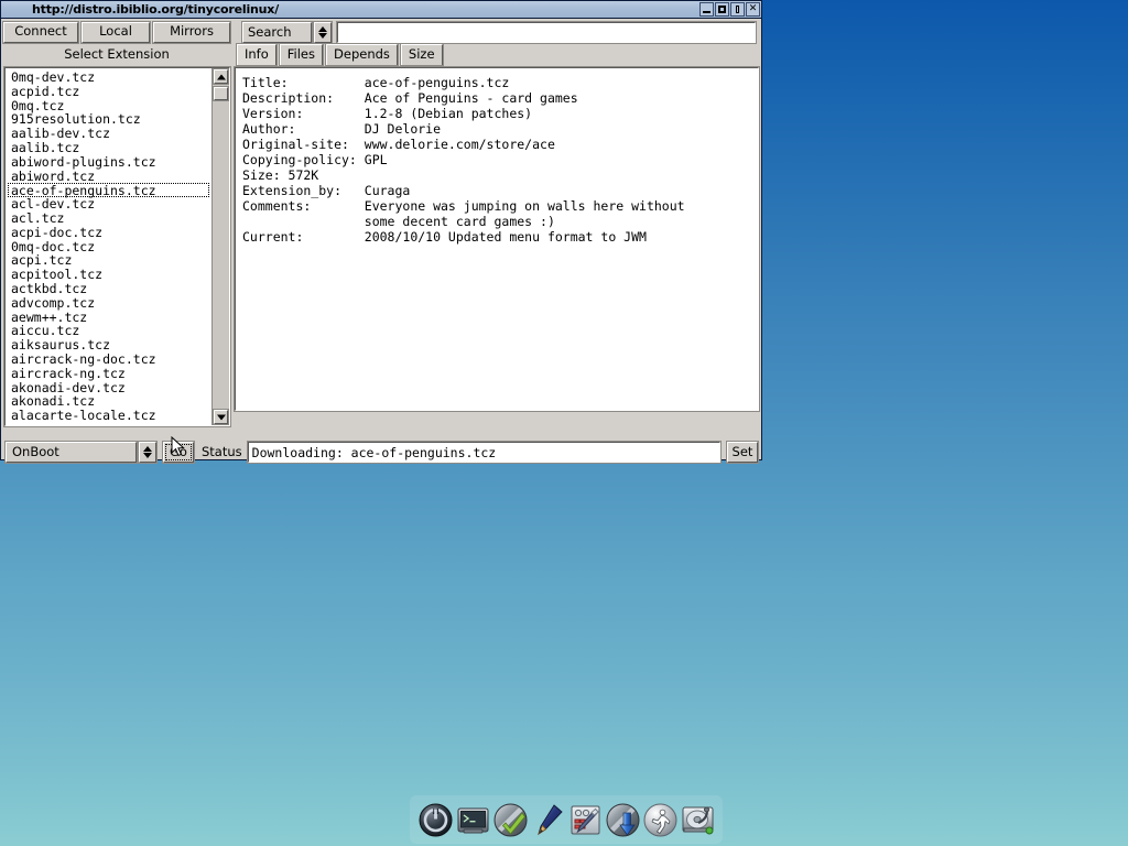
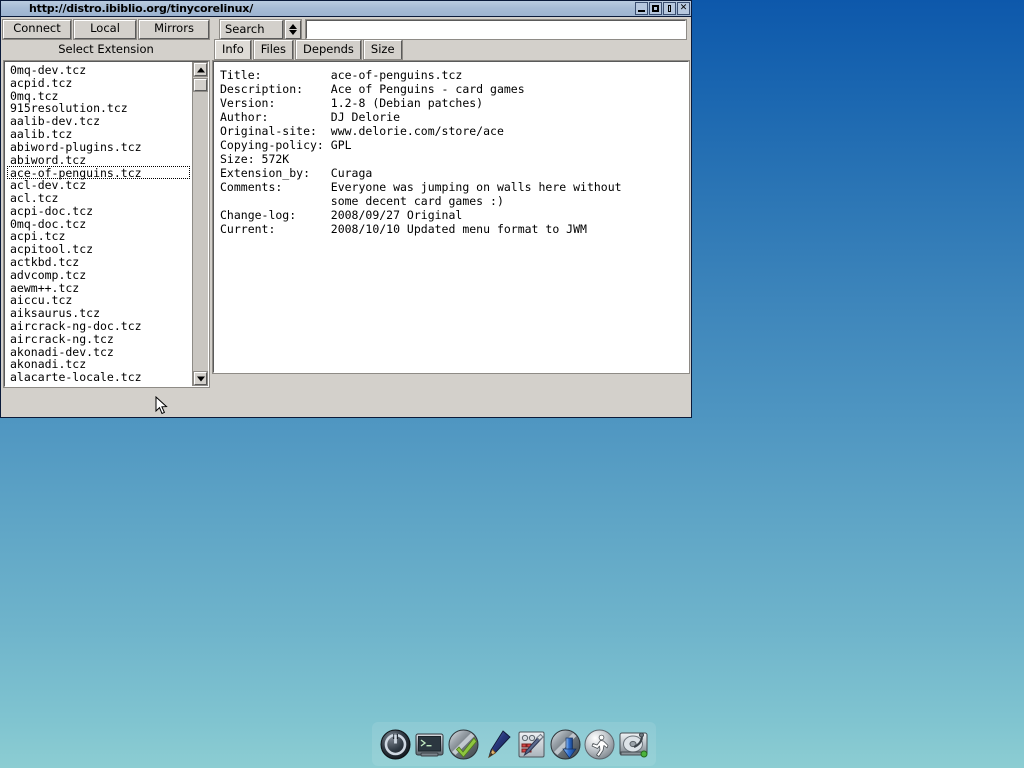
  http://distro.ibiblio.org/tinycorelinux/
  ✕
  Connect
  Local
  Mirrors
  Search
  Select Extension
  0mq-dev.tcz
  acpid.tcz
  0mq.tcz
  915resolution.tcz
  aalib-dev.tcz
  aalib.tcz
  abiword-plugins.tcz
  abiword.tcz
  ace-of-penguins.tcz
  acl-dev.tcz
  acl.tcz
  acpi-doc.tcz
  0mq-doc.tcz
  acpi.tcz
  acpitool.tcz
  actkbd.tcz
  advcomp.tcz
  aewm++.tcz
  aiccu.tcz
  aiksaurus.tcz
  aircrack-ng-doc.tcz
  aircrack-ng.tcz
  akonadi-dev.tcz
  akonadi.tcz
  alacarte-locale.tcz
  Info
  Files
  Depends
  Size
  Title: ace-of-penguins.tcz
  Description: Ace of Penguins - card games
  Version: 1.2-8 (Debian patches)
  Author: DJ Delorie
  Original-site: www.delorie.com/store/ace
  Copying-policy: GPL
  Size: 572K
  Extension_by: Curaga
  Comments: Everyone was jumping on walls here without
  some decent card games :)
+ Change-log: 2008/09/27 Original
  Current: 2008/10/10 Updated menu format to JWM
- OnBoot
- Go
- Status
- Downloading: ace-of-penguins.tcz
- Set
